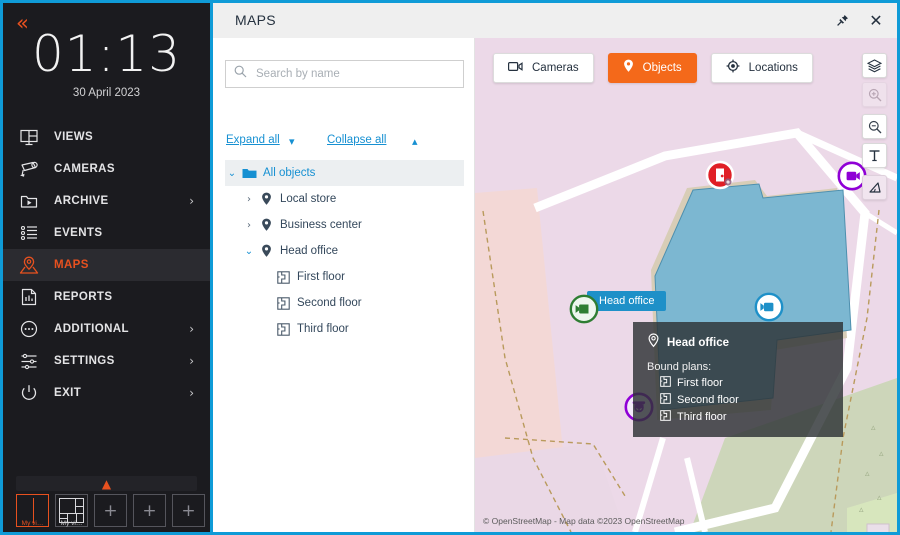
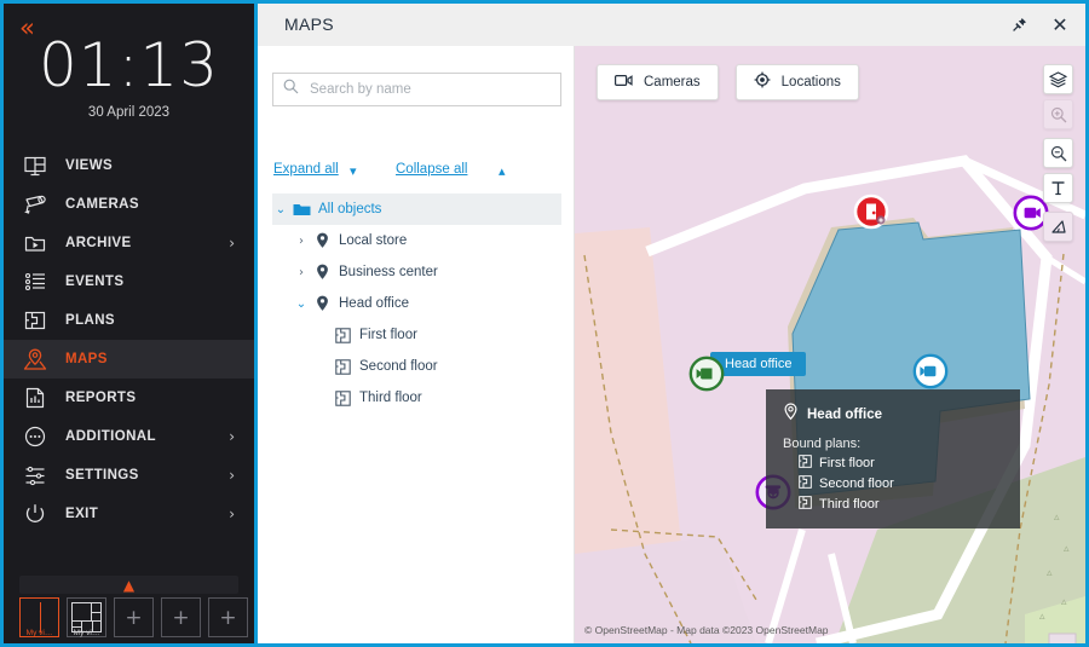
  «
  01:13
  30 April 2023
  VIEWS
  CAMERAS
  ARCHIVE
  ›
  EVENTS
+ PLANS
  MAPS
  REPORTS
  ADDITIONAL
  ›
  SETTINGS
  ›
  EXIT
  ›
  ▲
  +
  +
  +
  MAPS
  ✕
  Search by name
  Expand all
  ▾
  Collapse all
  ▴
  ⌄
  All objects
  ›
  Local store
  ›
  Business center
  ⌄
  Head office
  First floor
  Second floor
  Third floor
  ▵
  ▵
  ▵
  ▵
  ▵
  Cameras
- Objects
  Locations
  Head office
  Head office
  Bound plans:
  First floor
  Second floor
  Third floor
  © OpenStreetMap - Map data ©2023 OpenStreetMap
